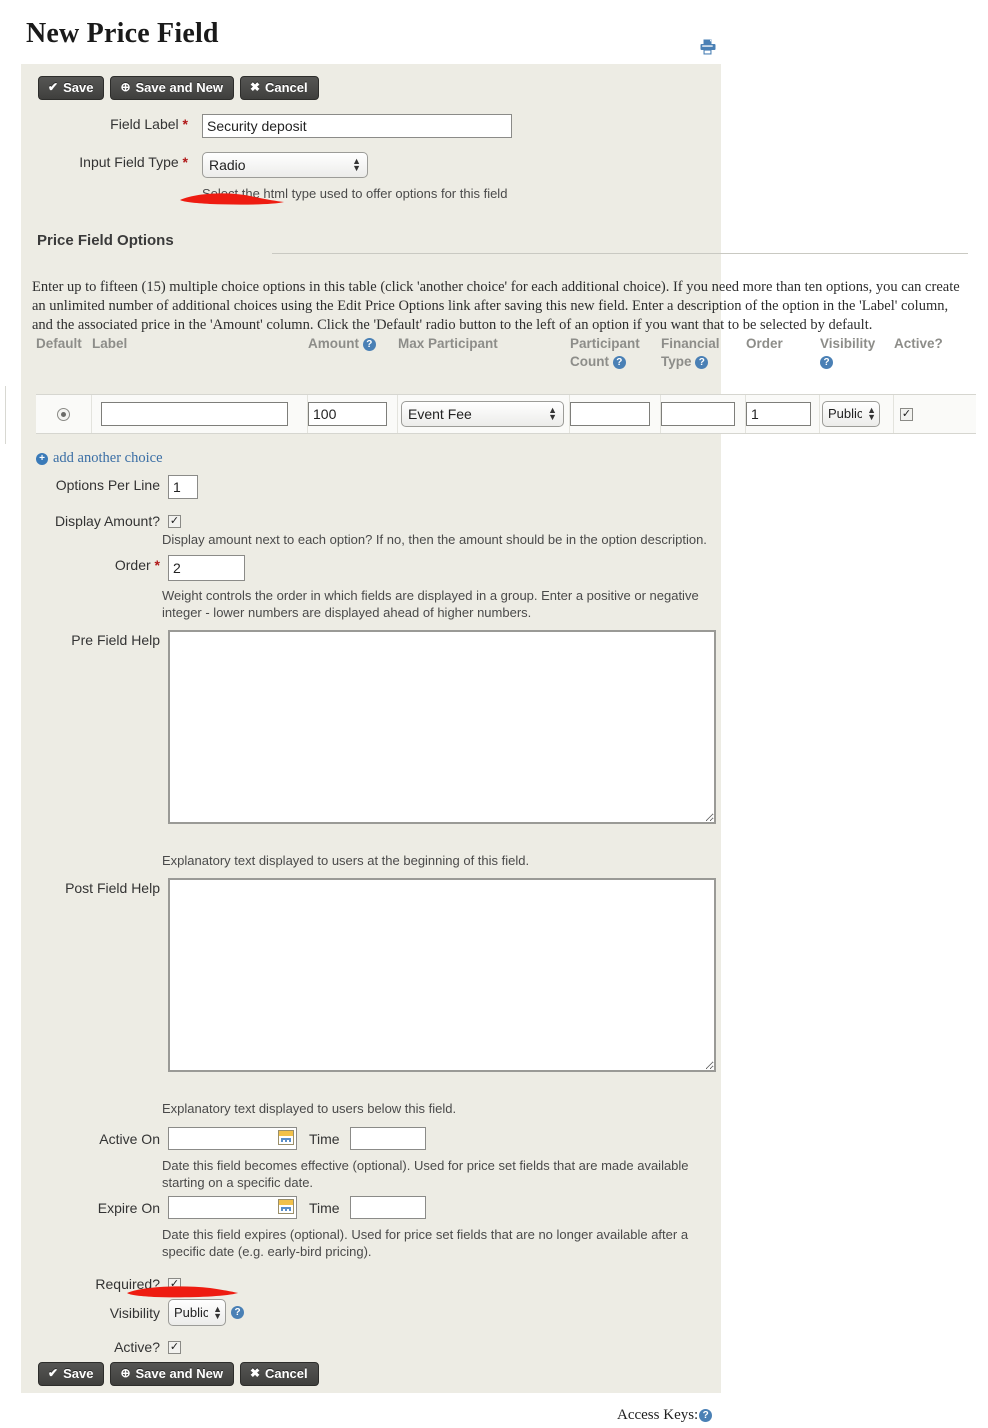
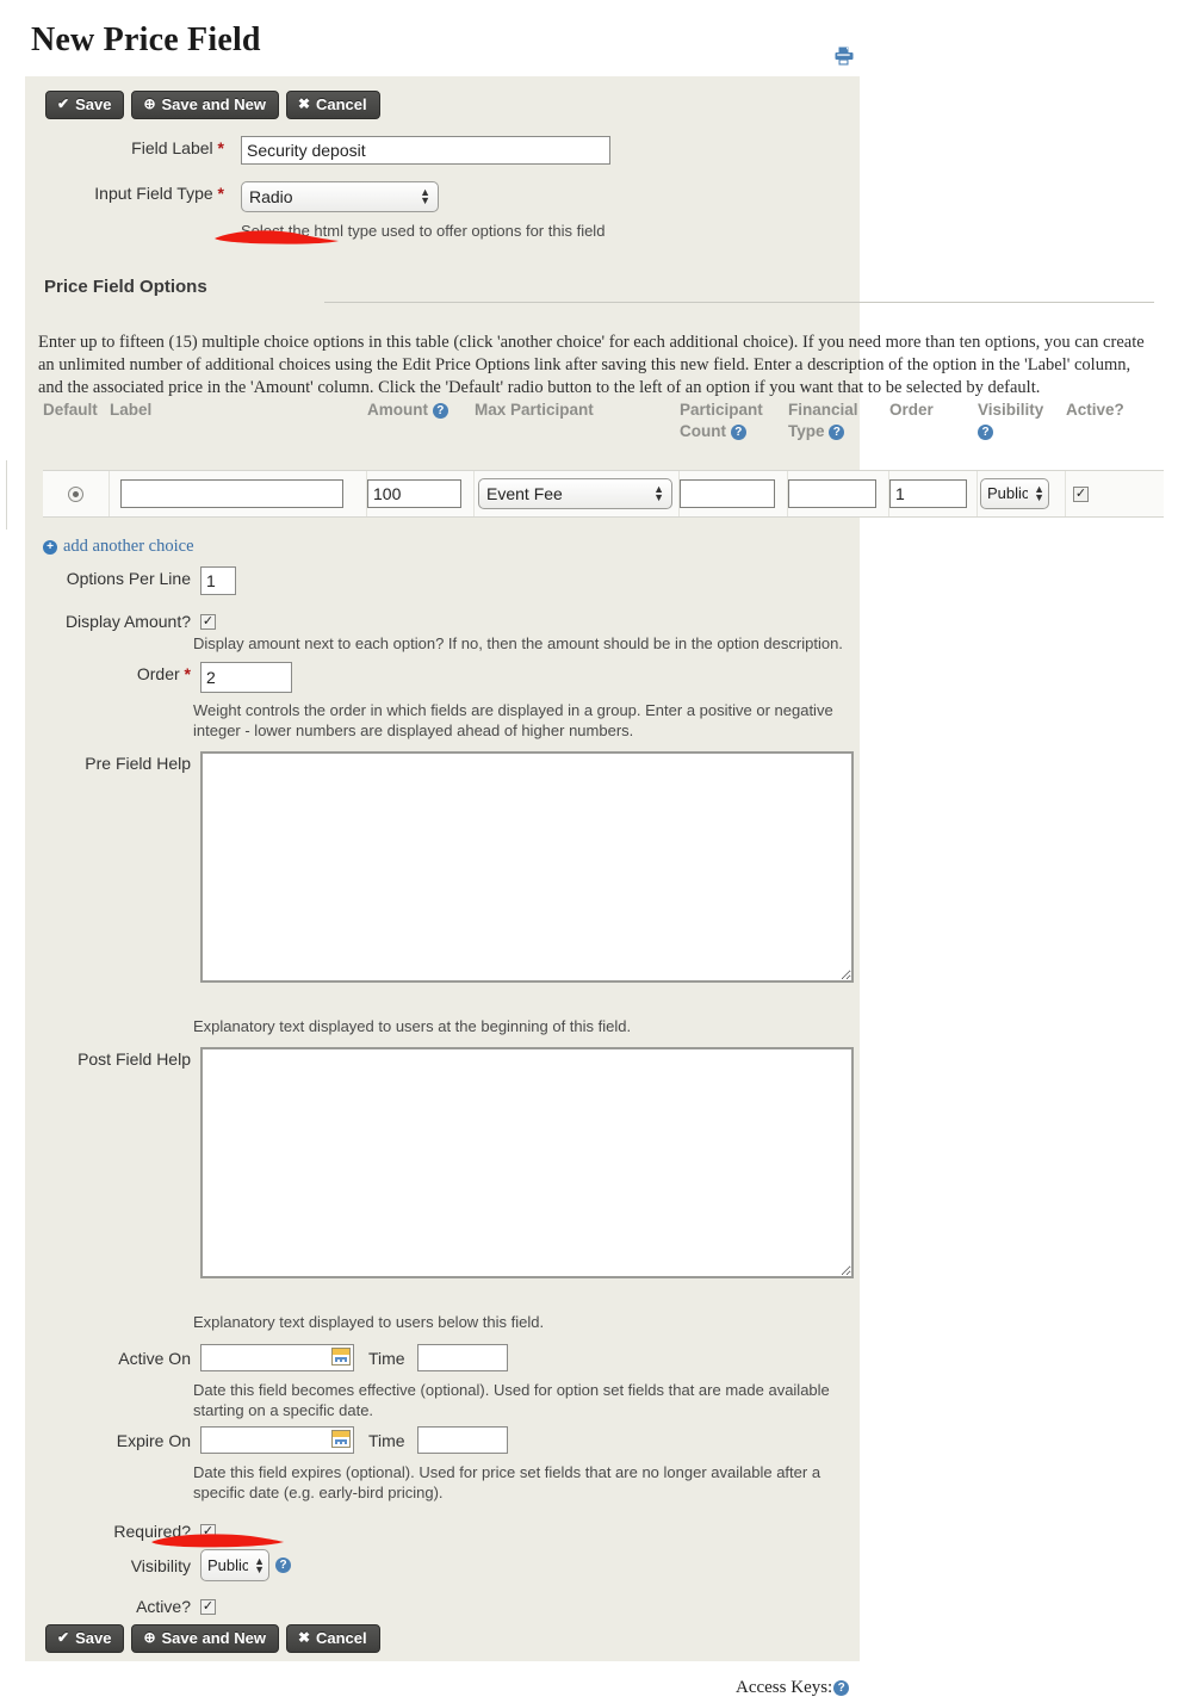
  New Price Field
  ✔
  Save
  ⊕
  Save and New
  ✖
  Cancel
  Field Label *
  Security deposit
  Input Field Type *
  Radio
  ▲
  ▼
  Sect the html type used to offer options for this field
  Price Field Options
  Enter up to fifteen (15) multiple choice options in this table (click 'another choice' for each additional choice). If you need more than ten options, you can create an unlimited number of additional choices using the Edit Price Options link after saving this new field. Enter a description of the option in the 'Label' column, and the associated price in the 'Amount' column. Click the 'Default' radio button to the left of an option if you want that to be selected by default.
  Default
  Label
  Amount ?
  Max Participant
  Participant Count ?
  Financial Type ?
  Order
  Visibility ?
  Active?
  100
  Event Fee
  ▲
  ▼
  1
  Public
  ▲
  ▼
  ✓
  +
  add another choice
  Options Per Line
  1
  Display Amount?
  ✓
  Display amount next to each option? If no, then the amount should be in the option description.
  Order *
  2
  Weight controls the order in which fields are displayed in a group. Enter a positive or negative integer - lower numbers are displayed ahead of higher numbers.
  Pre Field Help
  Explanatory text displayed to users at the beginning of this field.
  Post Field Help
  Explanatory text displayed to users below this field.
  Active On
  Time
- Date this field becomes effective (optional). Used for price set fields that are made available starting on a specific date.
+ Date this field becomes effective (optional). Used for option set fields that are made available starting on a specific date.
  Expire On
  Time
  Date this field expires (optional). Used for price set fields that are no longer available after a specific date (e.g. early-bird pricing).
  Required?
  ✓
  Visibility
  Public
  ▲
  ▼
  ?
  Active?
  ✓
  ✔
  Save
  ⊕
  Save and New
  ✖
  Cancel
  Access Keys:
  ?
